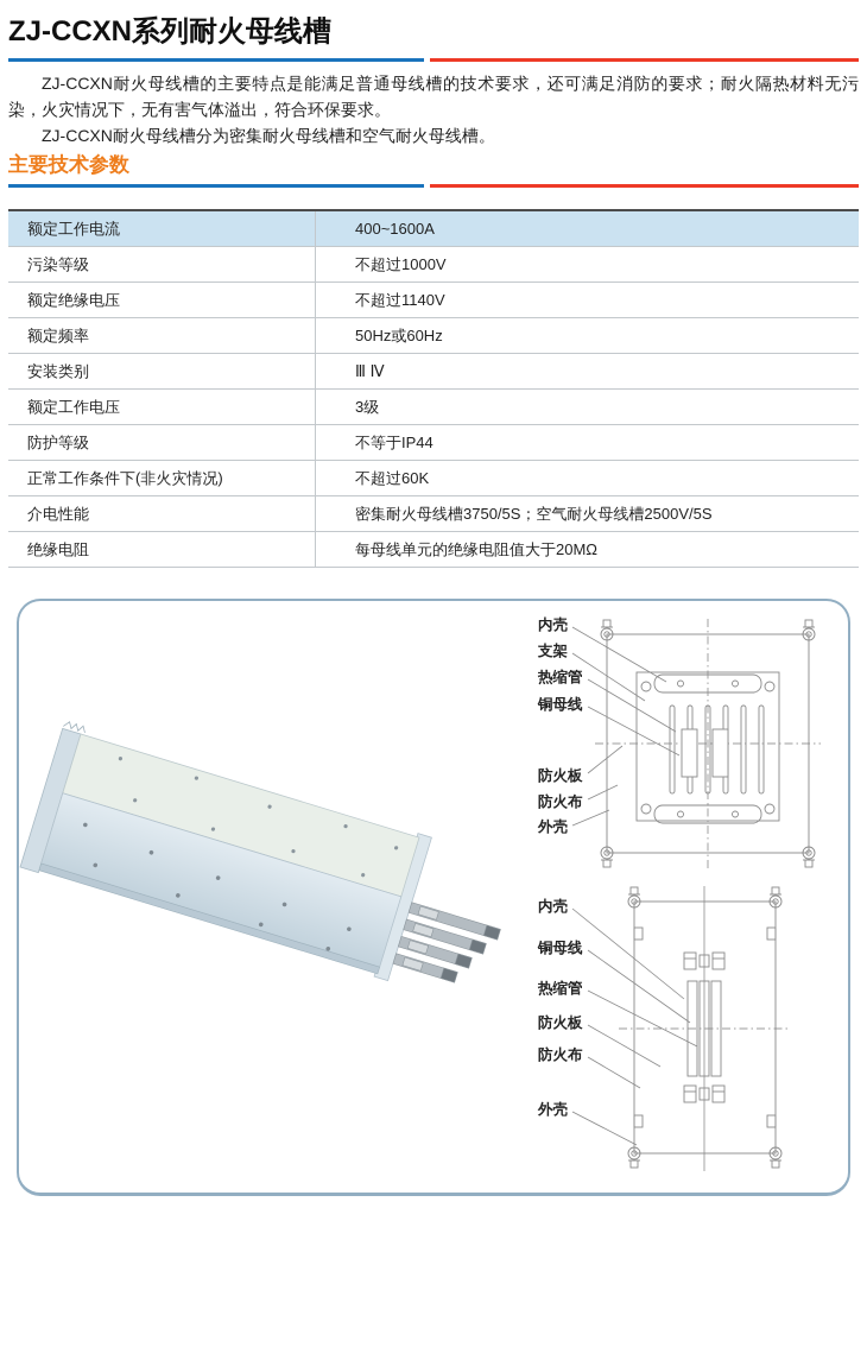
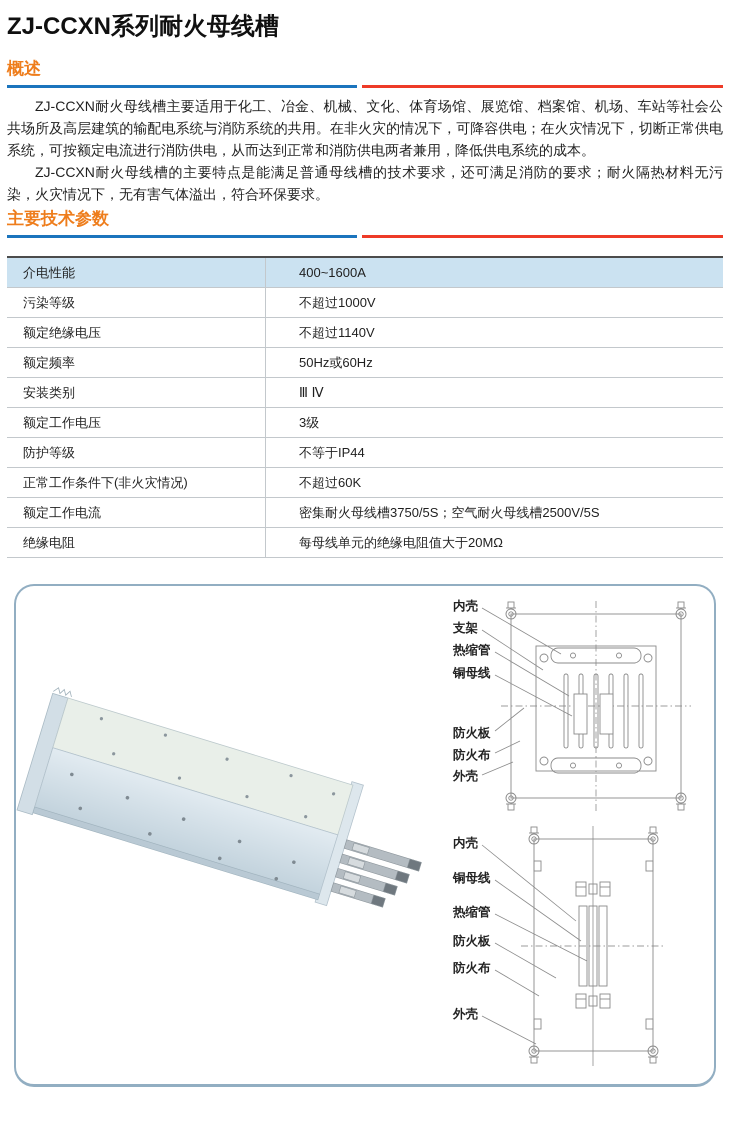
  ZJ-CCXN系列耐火母线槽
+ 概述
+ ZJ-CCXN耐火母线槽主要适用于化工、冶金、机械、文化、体育场馆、展览馆、档案馆、机场、车站等社会公共场所及高层建筑的输配电系统与消防系统的共用。在非火灾的情况下，可降容供电；在火灾情况下，切断正常供电系统，可按额定电流进行消防供电，从而达到正常和消防供电两者兼用，降低供电系统的成本。
  ZJ-CCXN耐火母线槽的主要特点是能满足普通母线槽的技术要求，还可满足消防的要求；耐火隔热材料无污染，火灾情况下，无有害气体溢出，符合环保要求。
- ZJ-CCXN耐火母线槽分为密集耐火母线槽和空气耐火母线槽。
  主要技术参数
- 额定工作电流	400~1600A
+ 介电性能	400~1600A
  污染等级	不超过1000V
  额定绝缘电压	不超过1140V
  额定频率	50Hz或60Hz
  安装类别	Ⅲ Ⅳ
  额定工作电压	3级
  防护等级	不等于IP44
  正常工作条件下(非火灾情况)	不超过60K
- 介电性能	密集耐火母线槽3750/5S；空气耐火母线槽2500V/5S
+ 额定工作电流	密集耐火母线槽3750/5S；空气耐火母线槽2500V/5S
  绝缘电阻	每母线单元的绝缘电阻值大于20MΩ
  内壳
  支架
  热缩管
  铜母线
  防火板
  防火布
  外壳
  内壳
  铜母线
  热缩管
  防火板
  防火布
  外壳
